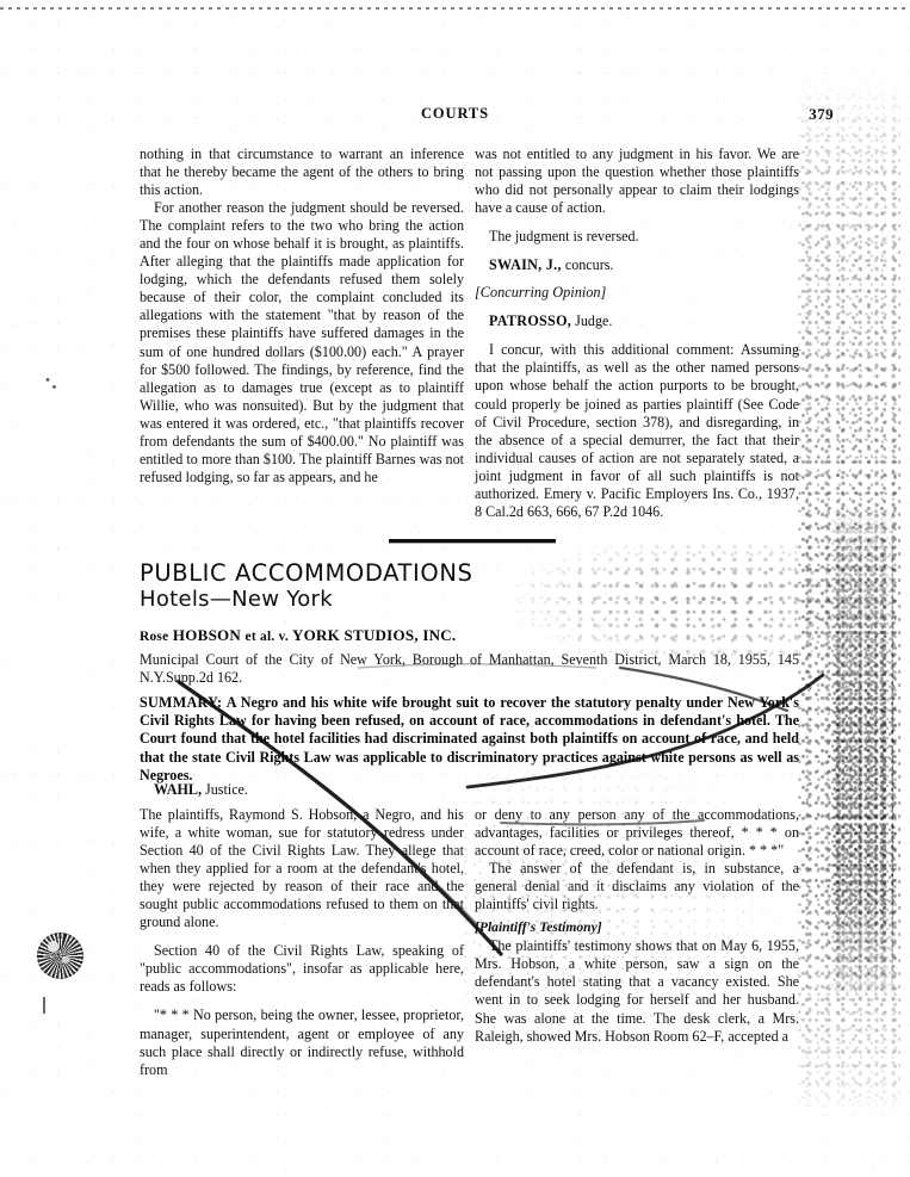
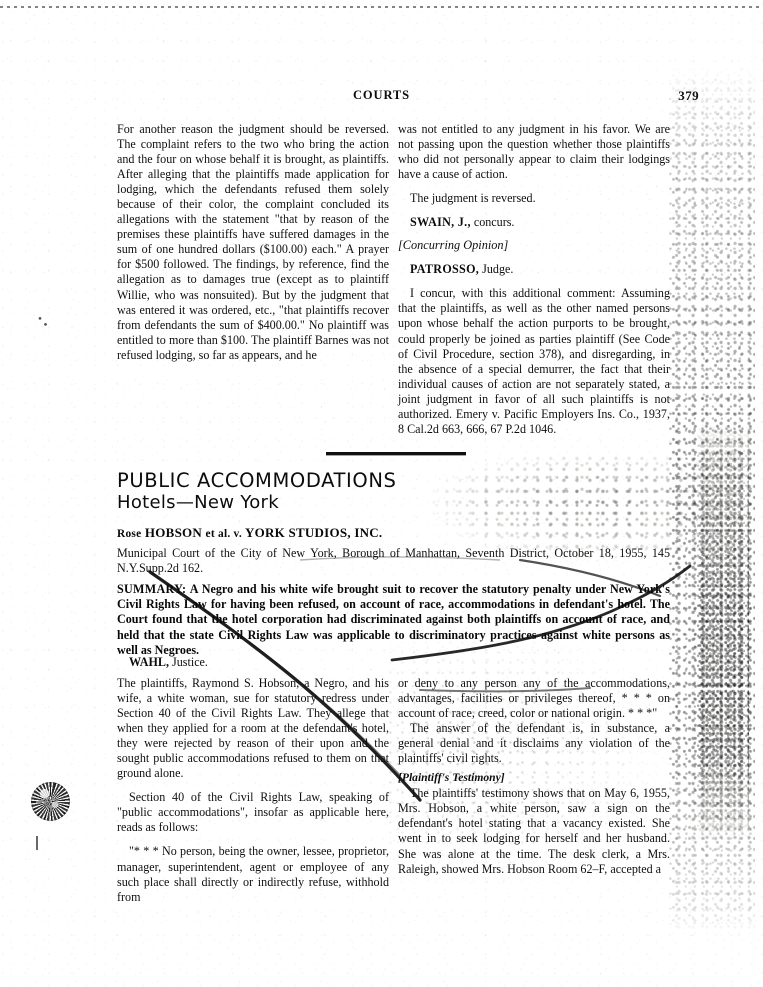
  COURTS
  379
- nothing in that circumstance to warrant an inference that he thereby became the agent of the others to bring this action.
  For another reason the judgment should be reversed. The complaint refers to the two who bring the action and the four on whose behalf it is brought, as plaintiffs. After alleging that the plaintiffs made application for lodging, which the defendants refused them solely because of their color, the complaint concluded its allegations with the statement "that by reason of the premises these plaintiffs have suffered damages in the sum of one hundred dollars ($100.00) each." A prayer for $500 followed. The findings, by reference, find the allegation as to damages true (except as to plaintiff Willie, who was nonsuited). But by the judgment that was entered it was ordered, etc., "that plaintiffs recover from defendants the sum of $400.00." No plaintiff was entitled to more than $100. The plaintiff Barnes was not refused lodging, so far as appears, and he
  was not entitled to any judgment in his favor. We are not passing upon the question whether those plaintiffs who did not personally appear to claim their lodgings have a cause of action.
  The judgment is reversed.
  SWAIN, J., concurs.
  [Concurring Opinion]
  PATROSSO, Judge.
  I concur, with this additional comment: Assuming that the plaintiffs, as well as the other named persons upon whose behalf the action purports to be brought, could properly be joined as parties plaintiff (See Code of Civil Procedure, section 378), and disregarding, in the absence of a special demurrer, the fact that their individual causes of action are not separately stated, a joint judgment in favor of all such plaintiffs is not authorized. Emery v. Pacific Employers Ins. Co., 1937, 8 Cal.2d 663, 666, 67 P.2d 1046.
  PUBLIC ACCOMMODATIONS
  Hotels—New York
  Rose HOBSON et al. v. YORK STUDIOS, INC.
- Municipal Court of the City of New York, Borough of Manhattan, Seventh District, March 18, 1955, 145 N.Y.Supp.2d 162.
+ Municipal Court of the City of New York, Borough of Manhattan, Seventh District, October 18, 1955, 145 N.Y.Supp.2d 162.
- SUMMARY: A Negro and his white wife brought suit to recover the statutory penalty under New York's Civil Rights Law for having been refused, on account of race, accommodations in defendant's hotel. The Court found that the hotel facilities had discriminated against both plaintiffs on account of race, and held that the state Civil Rights Law was applicable to discriminatory practices against white persons as well as Negroes.
+ SUMMARY: A Negro and his white wife brought suit to recover the statutory penalty under New York's Civil Rights Law for having been refused, on account of race, accommodations in defendant's hotel. The Court found that the hotel corporation had discriminated against both plaintiffs on account of race, and held that the state Civil Rights Law was applicable to discriminatory practices against white persons as well as Negroes.
  WAHL, Justice.
- The plaintiffs, Raymond S. Hobson, a Negro, and his wife, a white woman, sue for statutory redress under Section 40 of the Civil Rights Law. They allege that when they applied for a room at the defendant's hotel, they were rejected by reason of their race and the sought public accommodations refused to them on that ground alone.
+ The plaintiffs, Raymond S. Hobson, a Negro, and his wife, a white woman, sue for statutory redress under Section 40 of the Civil Rights Law. They allege that when they applied for a room at the defendant's hotel, they were rejected by reason of their upon and the sought public accommodations refused to them on that ground alone.
  Section 40 of the Civil Rights Law, speaking of "public accommodations", insofar as applicable here, reads as follows:
  "* * * No person, being the owner, lessee, proprietor, manager, superintendent, agent or employee of any such place shall directly or indirectly refuse, withhold from
  or deny to any person any of the accommodations, advantages, facilities or privileges thereof, * * * on account of race, creed, color or national origin. * * *"
  The answer of the defendant is, in substance, a general denial and it disclaims any violation of the plaintiffs' civil rights.
  [Plaintiff's Testimony]
  The plaintiffs' testimony shows that on May 6, 1955, Mrs. Hobson, a white person, saw a sign on the defendant's hotel stating that a vacancy existed. She went in to seek lodging for herself and her husband. She was alone at the time. The desk clerk, a Mrs. Raleigh, showed Mrs. Hobson Room 62–F, accepted a
